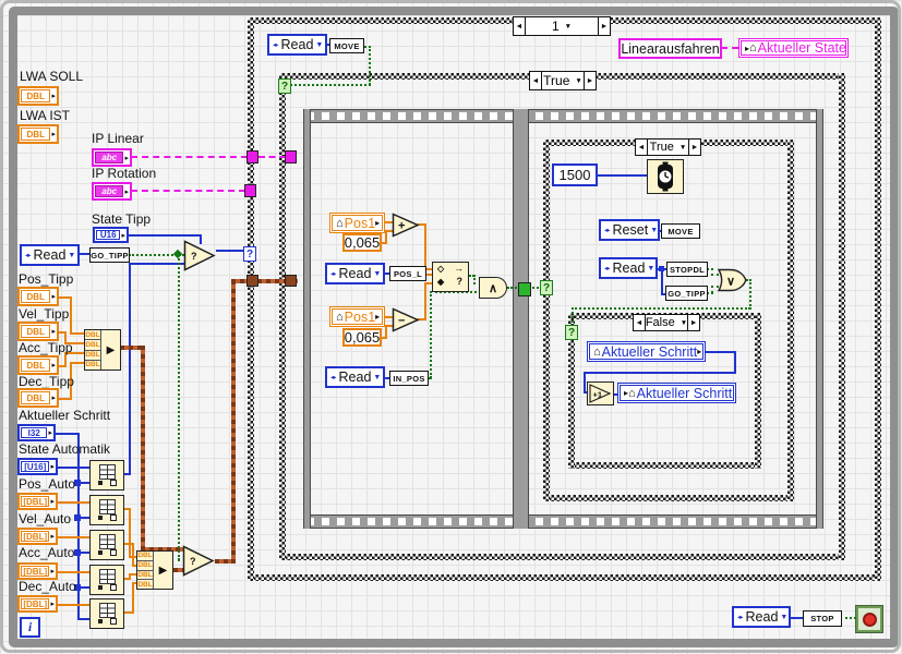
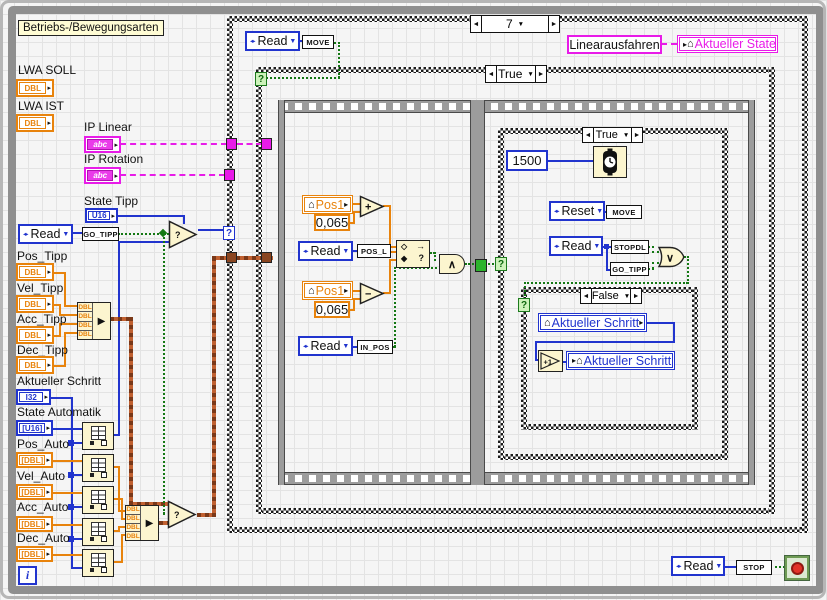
- 1
+ 7
  True
  True
  False
  ?
  ?
  ?
  ?
+ Betriebs-/Bewegungsarten
  LWA SOLL
  DBL
  LWA IST
  DBL
  IP Linear
  abc
  IP Rotation
  abc
  State Tipp
  U16
  Read
  GO_TIPP
  Pos_Tipp
  DBL
  Vel_Tipp
  DBL
  Acc_Tipp
  DBL
  Dec_Tipp
  DBL
  Aktueller Schritt
  I32
  State Automatik
  [U16]
  Pos_Auto
  [DBL]
  Vel_Auto
  [DBL]
  Acc_Auto
  [DBL]
  Dec_Auto
  [DBL]
  i
  ▶
  ▶
  ?
  ?
  Read
  MOVE
  Linearausfahren
  ▸
  ⌂
  Aktueller State
  ⌂
  Pos1
  ▸
  0,065
  +
  Read
  POS_L
  ⌂
  Pos1
  ▸
  0,065
  −
  ◇
  ◆
  →
  ?
  ∧
  Read
  IN_POS
  1500
  Reset
  MOVE
  Read
  STOPDL
  GO_TIPP
  ∨
  ⌂
  Aktueller Schritt
  ▸
  +1
  ▸
  ⌂
  Aktueller Schritt
  Read
  STOP
